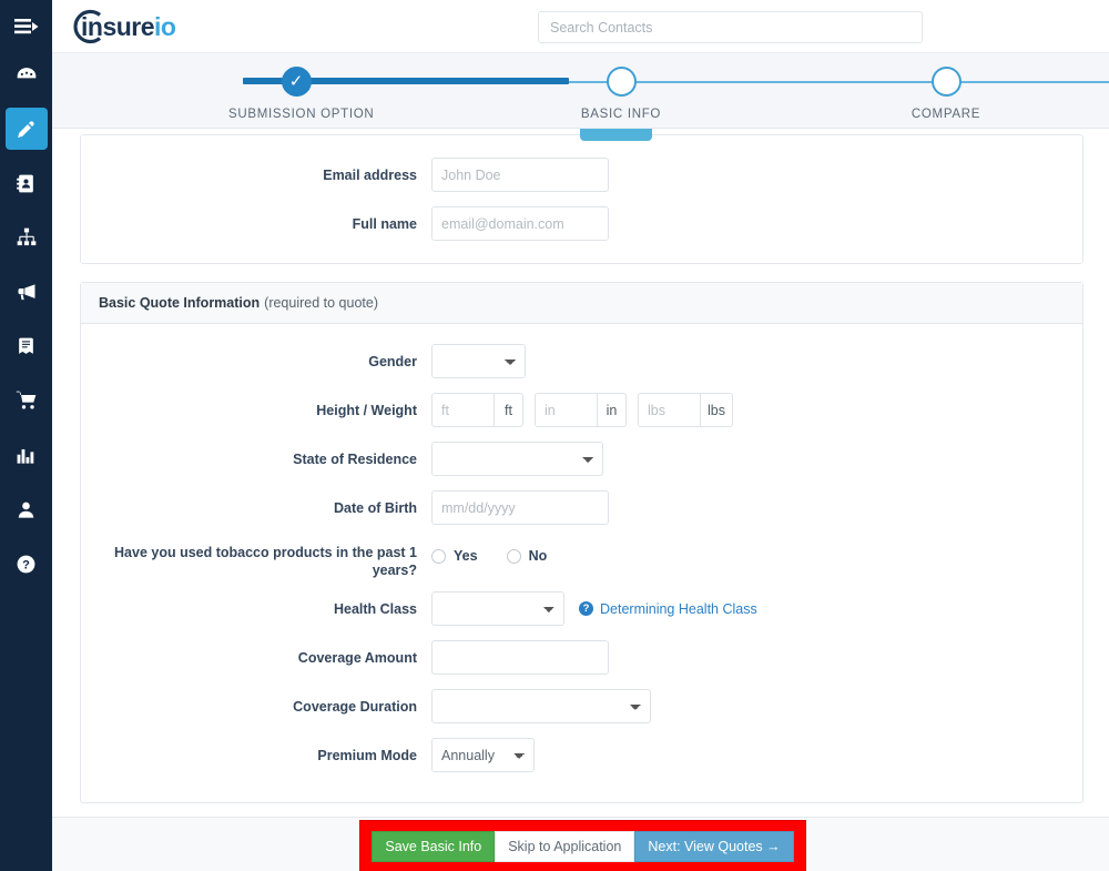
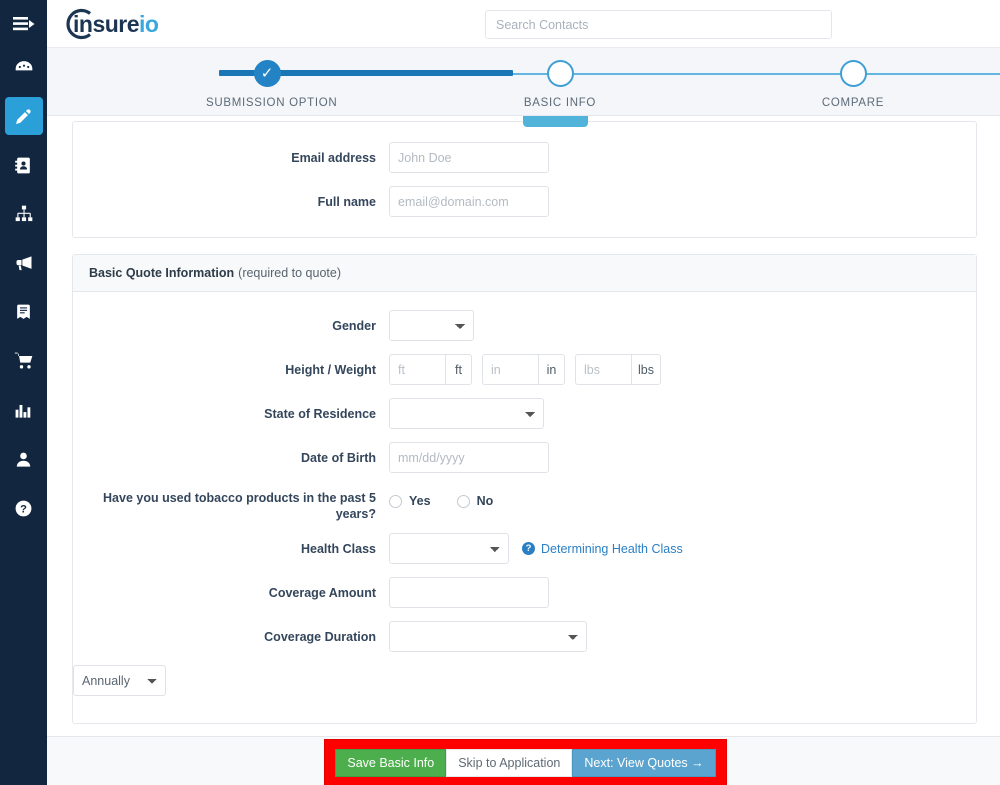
  ?
  insureio
  Search Contacts
  ✓
  SUBMISSION OPTION
  BASIC INFO
  COMPARE
  Email address
  John Doe
  Full name
  email@domain.com
  Basic Quote Information
  (required to quote)
  Gender
  Height / Weight
  ft
  ft
  in
  in
  lbs
  lbs
  State of Residence
  Date of Birth
  mm/dd/yyyy
- Have you used tobacco products in the past 1 years?
+ Have you used tobacco products in the past 5 years?
  Yes
  No
  Health Class
  ?
  Determining Health Class
  Coverage Amount
  Coverage Duration
- Premium Mode
  Annually
  Save Basic Info
  Skip to Application
  Next: View Quotes →
